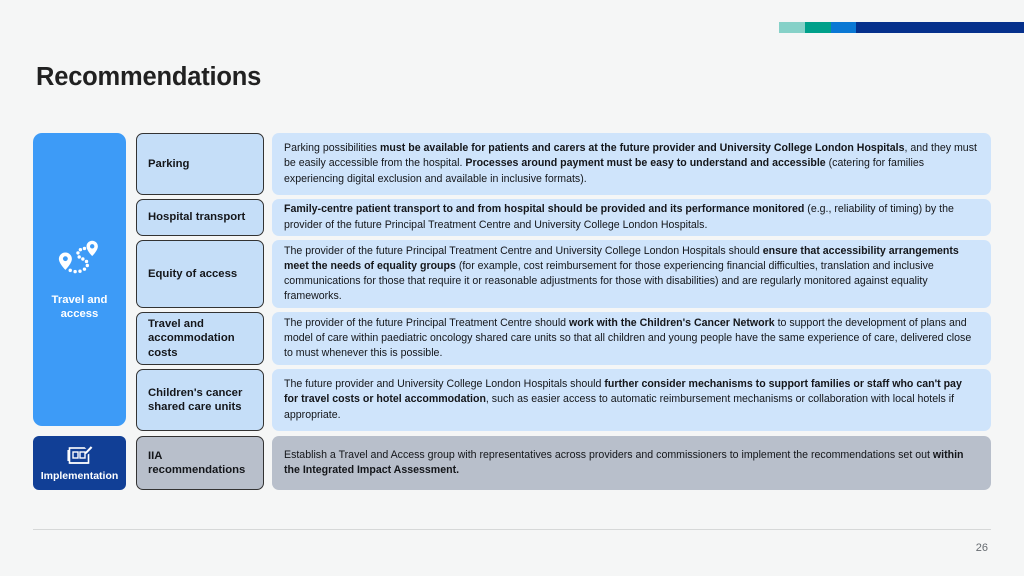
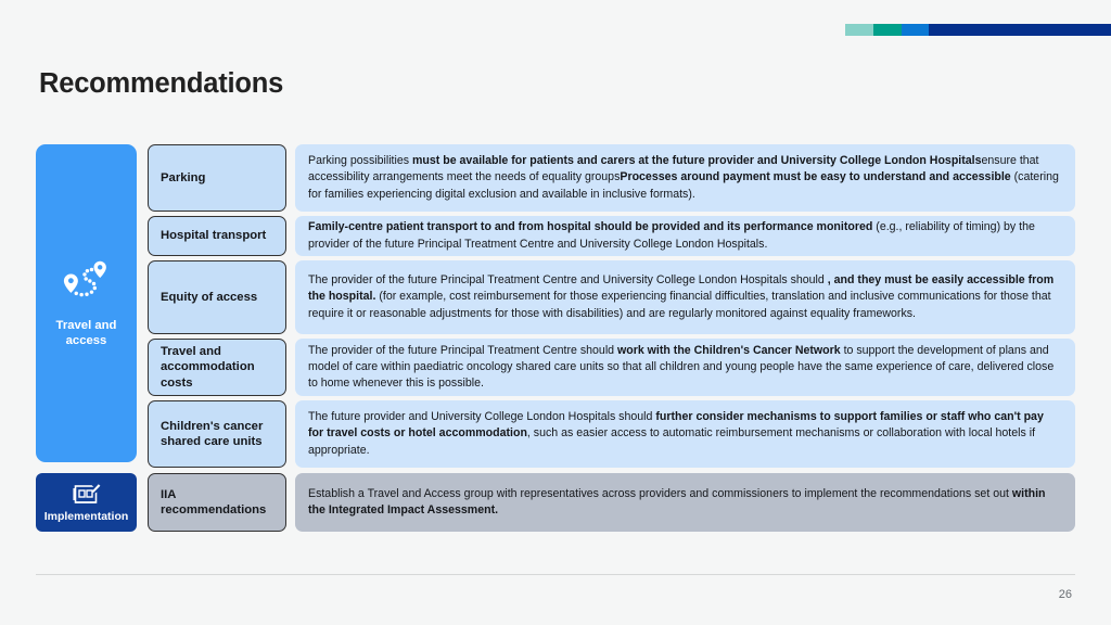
  Recommendations
  Travel and access
  Implementation
  Parking
- Parking possibilities must be available for patients and carers at the future provider and University College London Hospitals, and they must be easily accessible from the hospital. Processes around payment must be easy to understand and accessible (catering for families experiencing digital exclusion and available in inclusive formats).
+ Parking possibilities must be available for patients and carers at the future provider and University College London Hospitalsensure that accessibility arrangements meet the needs of equality groupsProcesses around payment must be easy to understand and accessible (catering for families experiencing digital exclusion and available in inclusive formats).
  Hospital transport
  Family-centre patient transport to and from hospital should be provided and its performance monitored (e.g., reliability of timing) by the provider of the future Principal Treatment Centre and University College London Hospitals.
  Equity of access
- The provider of the future Principal Treatment Centre and University College London Hospitals should ensure that accessibility arrangements meet the needs of equality groups (for example, cost reimbursement for those experiencing financial difficulties, translation and inclusive communications for those that require it or reasonable adjustments for those with disabilities) and are regularly monitored against equality frameworks.
+ The provider of the future Principal Treatment Centre and University College London Hospitals should , and they must be easily accessible from the hospital. (for example, cost reimbursement for those experiencing financial difficulties, translation and inclusive communications for those that require it or reasonable adjustments for those with disabilities) and are regularly monitored against equality frameworks.
  Travel and accommodation costs
- The provider of the future Principal Treatment Centre should work with the Children's Cancer Network to support the development of plans and model of care within paediatric oncology shared care units so that all children and young people have the same experience of care, delivered close to must whenever this is possible.
+ The provider of the future Principal Treatment Centre should work with the Children's Cancer Network to support the development of plans and model of care within paediatric oncology shared care units so that all children and young people have the same experience of care, delivered close to home whenever this is possible.
  Children's cancer shared care units
  The future provider and University College London Hospitals should further consider mechanisms to support families or staff who can't pay for travel costs or hotel accommodation, such as easier access to automatic reimbursement mechanisms or collaboration with local hotels if appropriate.
  IIA recommendations
  Establish a Travel and Access group with representatives across providers and commissioners to implement the recommendations set out within the Integrated Impact Assessment.
  26
